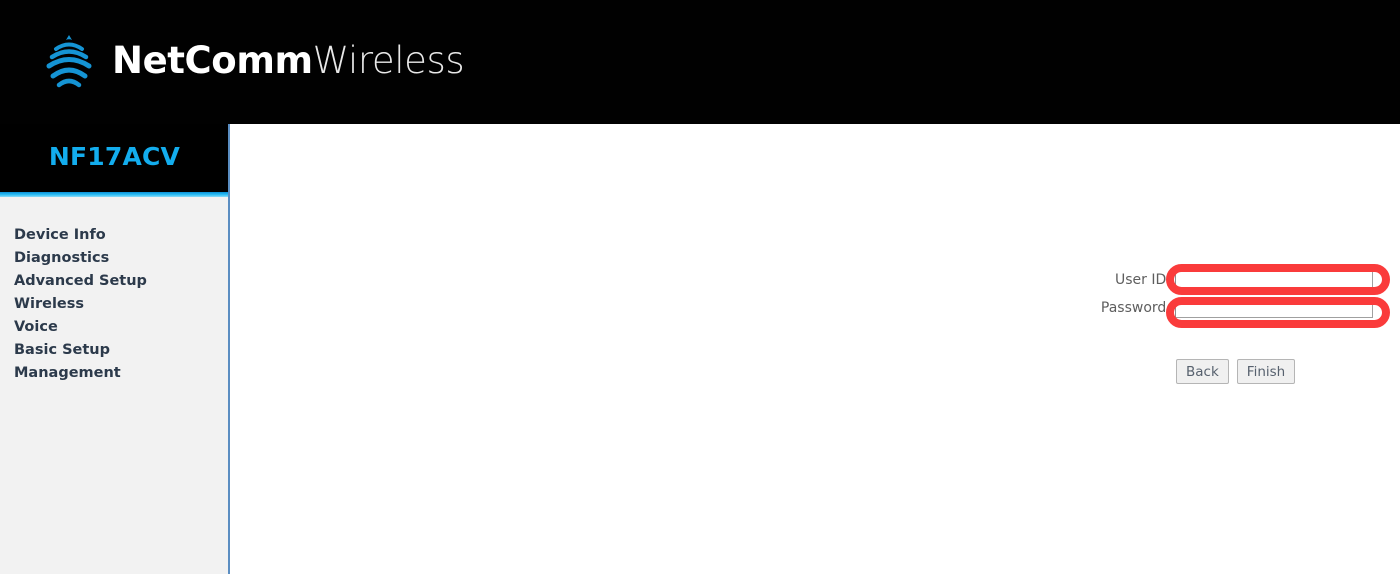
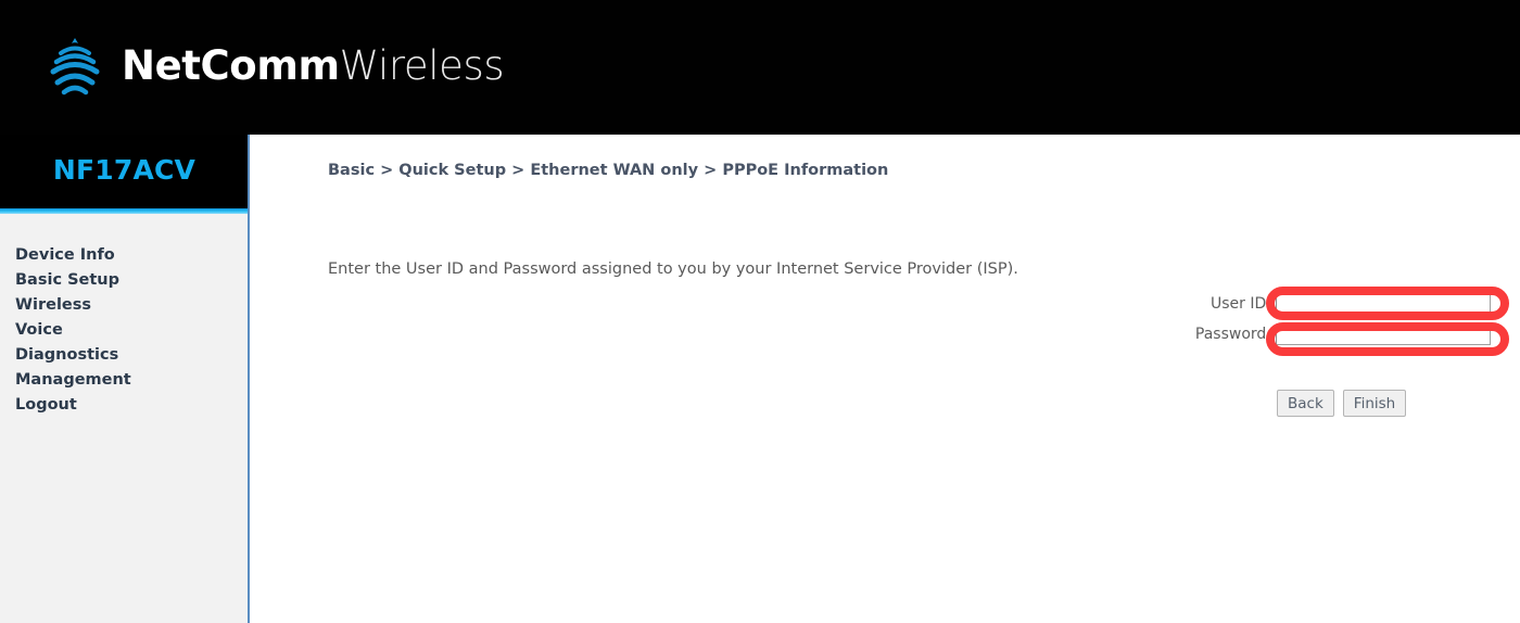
  NetCommWireless
  NF17ACV
  Device Info
- Diagnostics
+ Basic Setup
- Advanced Setup
  Wireless
  Voice
- Basic Setup
+ Diagnostics
  Management
+ Logout
+ Basic > Quick Setup > Ethernet WAN only > PPPoE Information
+ Enter the User ID and Password assigned to you by your Internet Service Provider (ISP).
  User ID:
  Password:
  Back
  Finish
